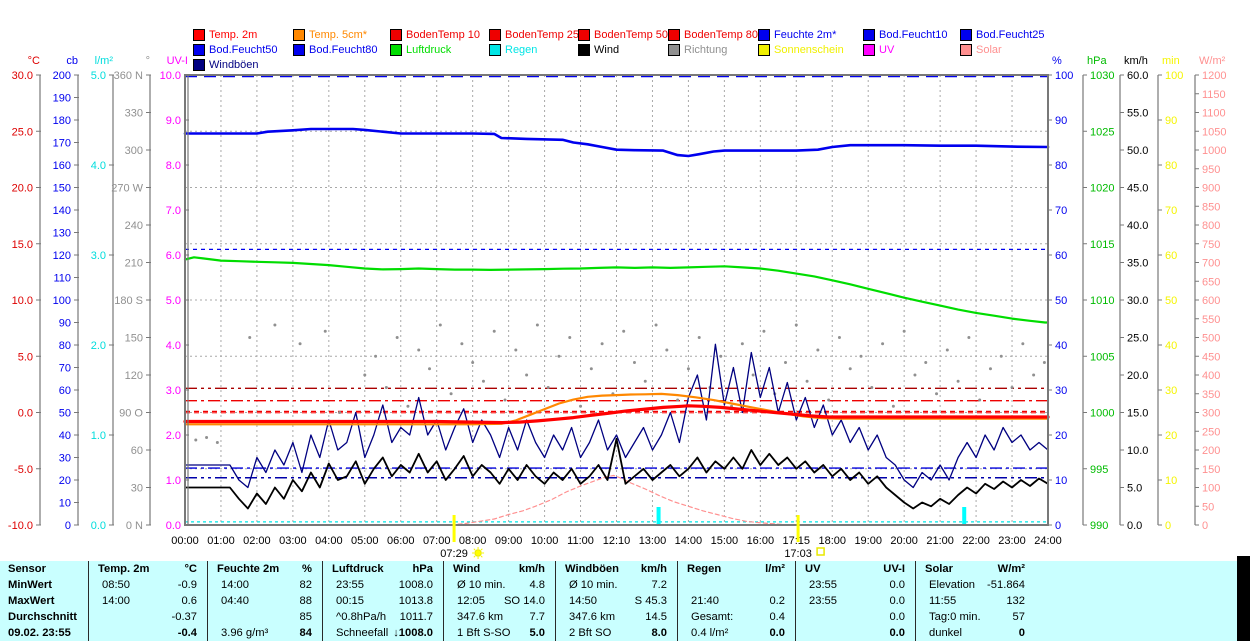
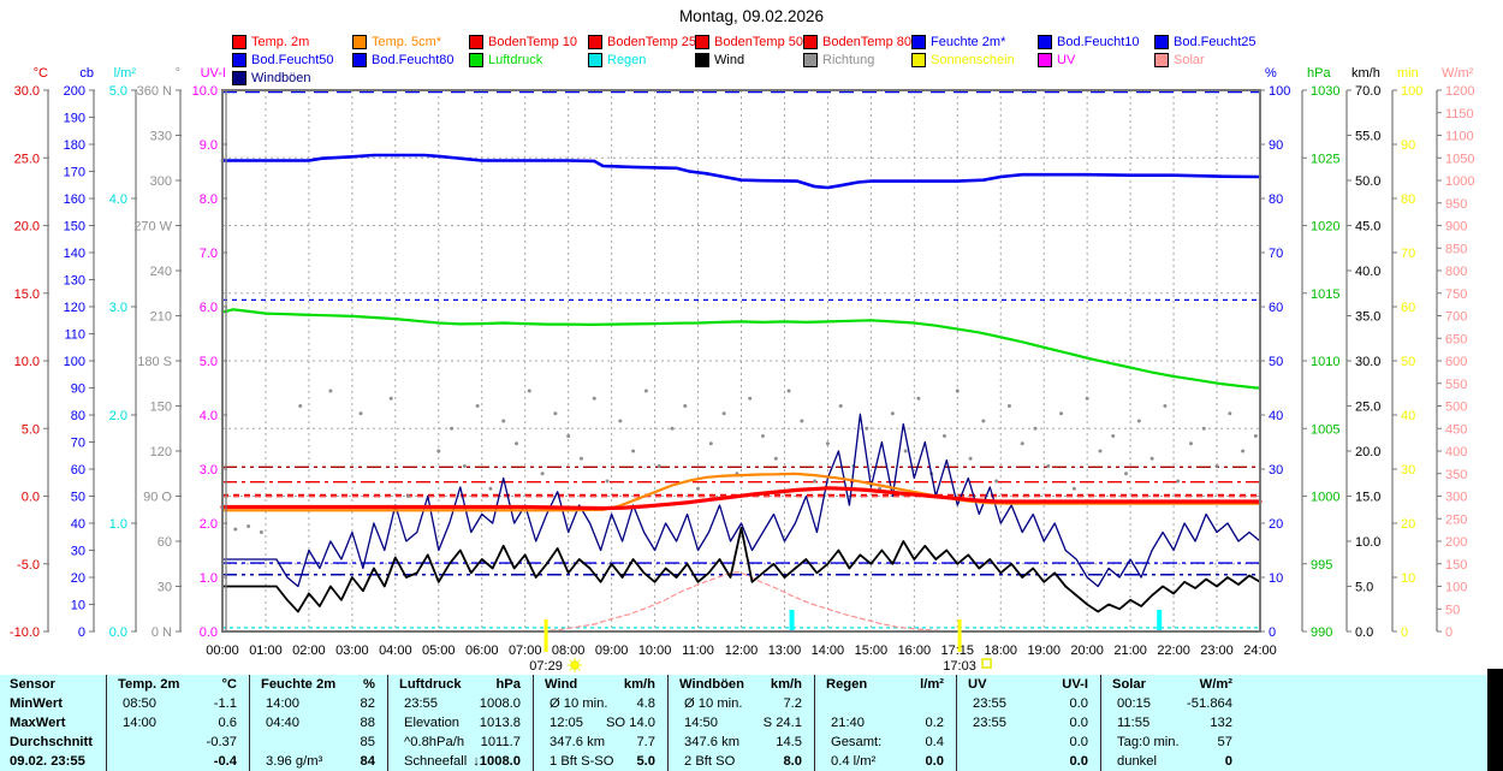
+ Montag, 09.02.2026
  Temp. 2m
  Temp. 5cm*
  BodenTemp 10
  BodenTemp 25
  BodenTemp 50
  BodenTemp 80
  Feuchte 2m*
  Bod.Feucht10
  Bod.Feucht25
  Bod.Feucht50
  Bod.Feucht80
  Luftdruck
  Regen
  Wind
  Richtung
  Sonnenschein
  UV
  Solar
  Windböen
  °C
  30.0
  25.0
  20.0
  15.0
  10.0
  5.0
  0.0
  -5.0
  -10.0
  cb
  200
  190
  180
  170
  160
  150
  140
  130
  120
  110
  100
  90
  80
  70
  60
  50
  40
  30
  20
  10
  0
  l/m²
  5.0
  4.0
  3.0
  2.0
  1.0
  0.0
  °
  360 N
  330
  300
  270 W
  240
  210
  180 S
  150
  120
  90 O
  60
  30
  0 N
  UV-I
  10.0
  9.0
  8.0
  7.0
  6.0
  5.0
  4.0
  3.0
  2.0
  1.0
  0.0
  %
  100
  90
  80
  70
  60
  50
  40
  30
  20
  10
  0
  hPa
  1030
  1025
  1020
  1015
  1010
  1005
  1000
  995
  990
  km/h
- 60.0
+ 70.0
  55.0
  50.0
  45.0
  40.0
  35.0
  30.0
  25.0
  20.0
  15.0
  10.0
  5.0
  0.0
  min
  100
  90
  80
  70
  60
  50
  40
  30
  20
  10
  0
  W/m²
  1200
  1150
  1100
  1050
  1000
  950
  900
  850
  800
  750
  700
  650
  600
  550
  500
  450
  400
  350
  300
  250
  200
  150
  100
  50
  0
  00:00
  01:00
  02:00
  03:00
  04:00
  05:00
  06:00
  07:00
  08:00
  09:00
  10:00
  11:00
- 12:10
+ 12:00
  13:00
  14:00
  15:00
  16:00
  17:15
  18:00
  19:00
  20:00
  21:00
  22:00
  23:00
  24:00
  07:29
  17:03
  Sensor
  MinWert
  MaxWert
  Durchschnitt
  09.02. 23:55
  Temp. 2m
  °C
  08:50
- -0.9
+ -1.1
  14:00
  0.6
  -0.37
  -0.4
  Feuchte 2m
  %
  14:00
  82
  04:40
  88
  85
  3.96 g/m³
  84
  Luftdruck
  hPa
  23:55
  1008.0
- 00:15
+ Elevation
  1013.8
  ^0.8hPa/h
  1011.7
  Schneefall
  ↓1008.0
  Wind
  km/h
  Ø 10 min.
  4.8
  12:05
  SO 14.0
  347.6 km
  7.7
  1 Bft S-SO
  5.0
  Windböen
  km/h
  Ø 10 min.
  7.2
  14:50
- S 45.3
+ S 24.1
  347.6 km
  14.5
  2 Bft SO
  8.0
  Regen
  l/m²
  21:40
  0.2
  Gesamt:
  0.4
  0.4 l/m²
  0.0
  UV
  UV-I
  23:55
  0.0
  23:55
  0.0
  0.0
  0.0
  Solar
  W/m²
- Elevation
+ 00:15
  -51.864
  11:55
  132
  Tag:0 min.
  57
  dunkel
  0
